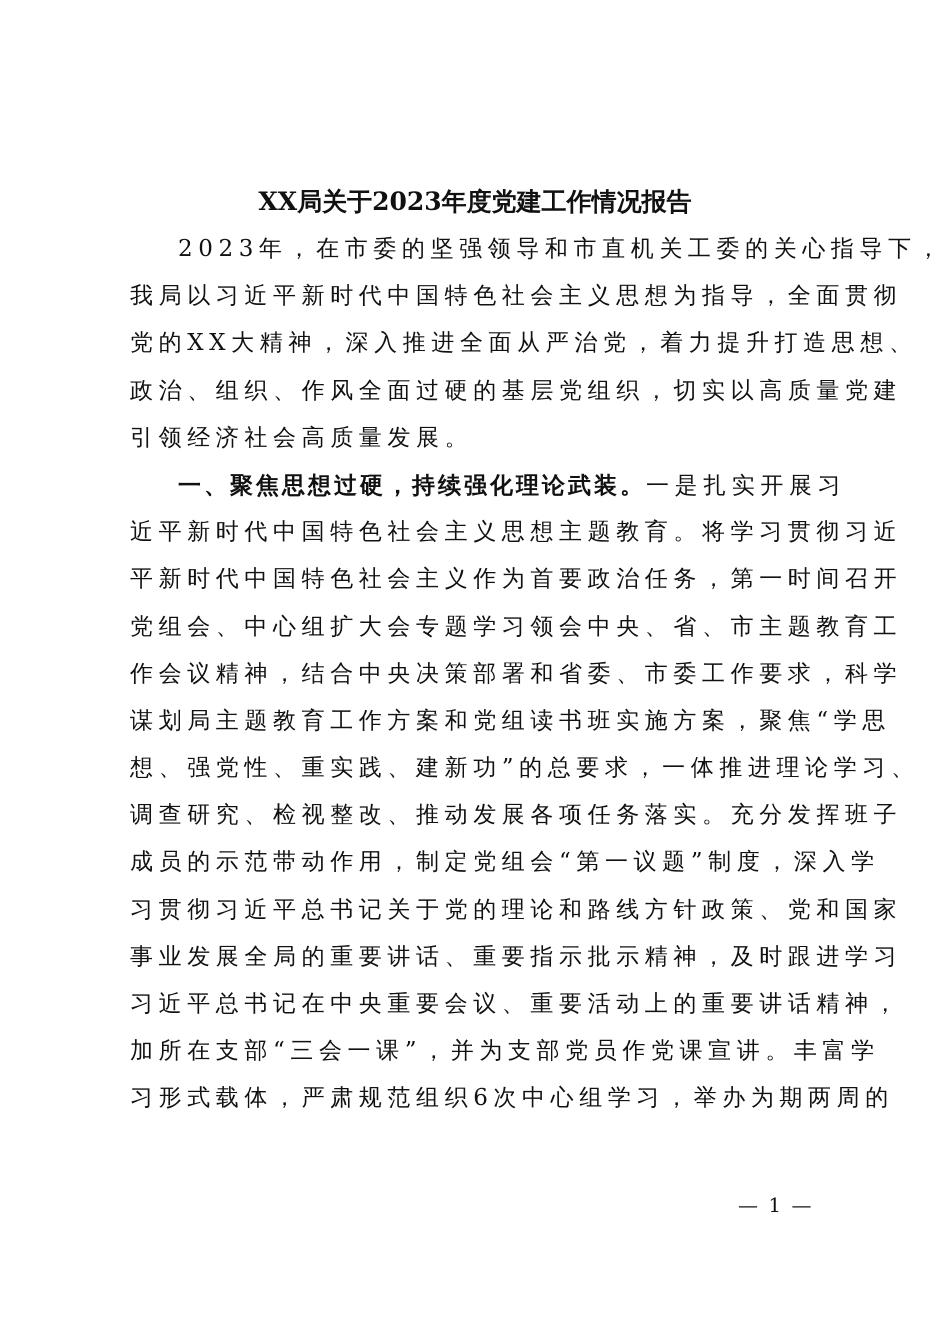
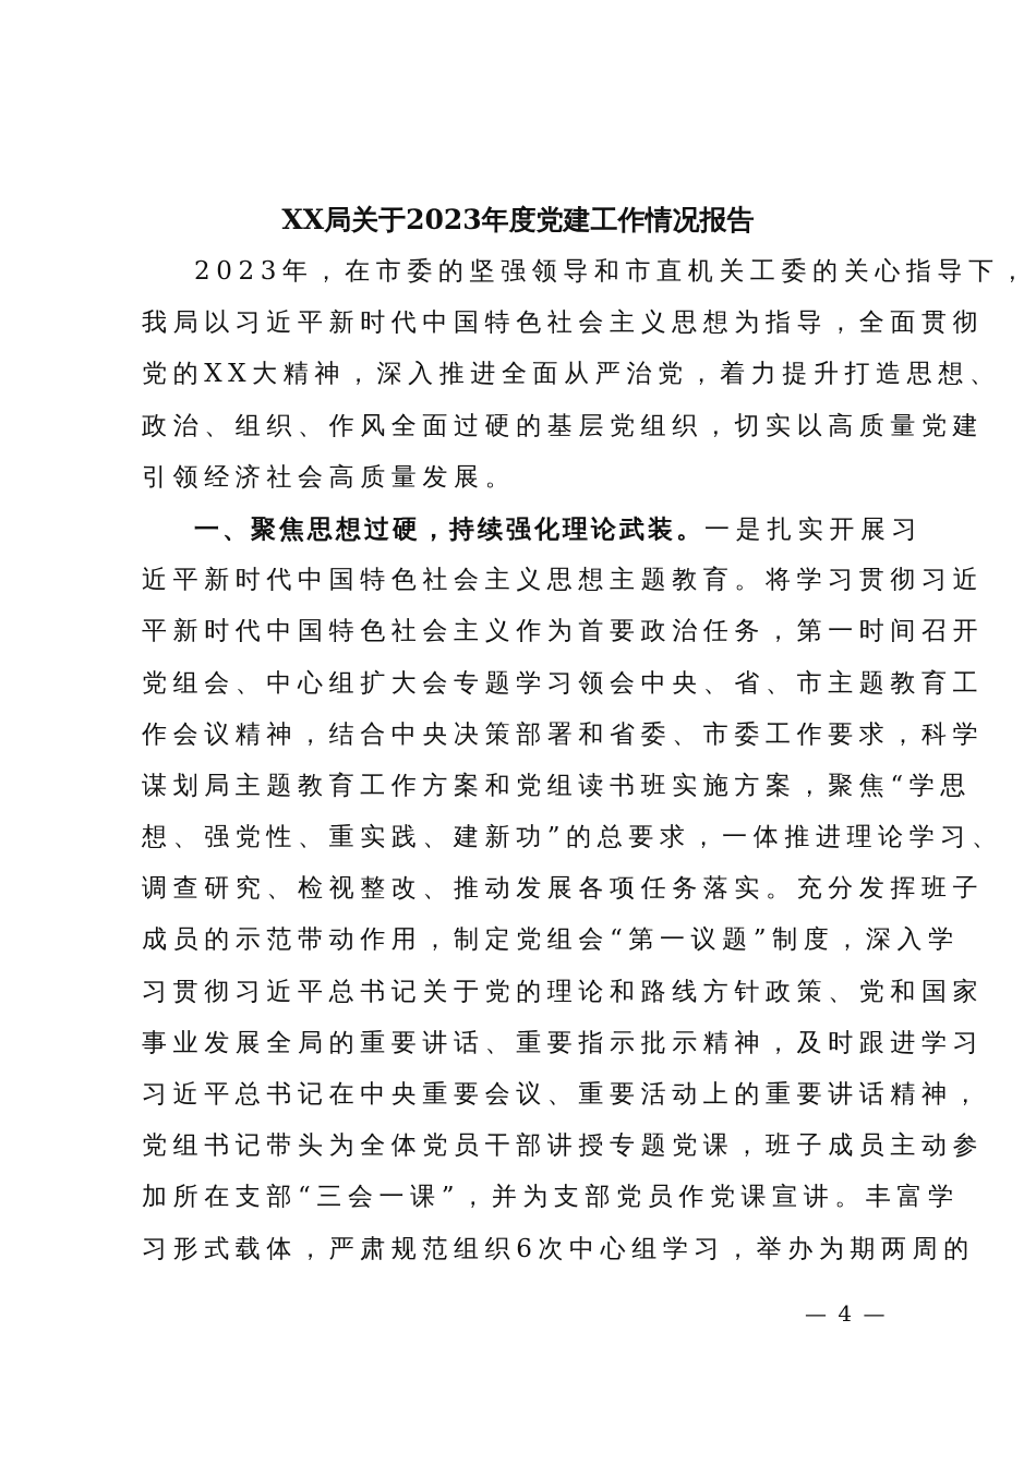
  XX局关于2023年度党建工作情况报告
  2023年，在市委的坚强领导和市直机关工委的关心指导下，
  我局以习近平新时代中国特色社会主义思想为指导，全面贯彻
  党的XX大精神，深入推进全面从严治党，着力提升打造思想、
  政治、组织、作风全面过硬的基层党组织，切实以高质量党建
  引领经济社会高质量发展。
  一、聚焦思想过硬，持续强化理论武装。一是扎实开展习
  近平新时代中国特色社会主义思想主题教育。将学习贯彻习近
  平新时代中国特色社会主义作为首要政治任务，第一时间召开
  党组会、中心组扩大会专题学习领会中央、省、市主题教育工
  作会议精神，结合中央决策部署和省委、市委工作要求，科学
  谋划局主题教育工作方案和党组读书班实施方案，聚焦“学思
  想、强党性、重实践、建新功”的总要求，一体推进理论学习、
  调查研究、检视整改、推动发展各项任务落实。充分发挥班子
  成员的示范带动作用，制定党组会“第一议题”制度，深入学
  习贯彻习近平总书记关于党的理论和路线方针政策、党和国家
  事业发展全局的重要讲话、重要指示批示精神，及时跟进学习
  习近平总书记在中央重要会议、重要活动上的重要讲话精神，
+ 党组书记带头为全体党员干部讲授专题党课，班子成员主动参
  加所在支部“三会一课”，并为支部党员作党课宣讲。丰富学
  习形式载体，严肃规范组织6次中心组学习，举办为期两周的
- — 1 —
+ — 4 —
